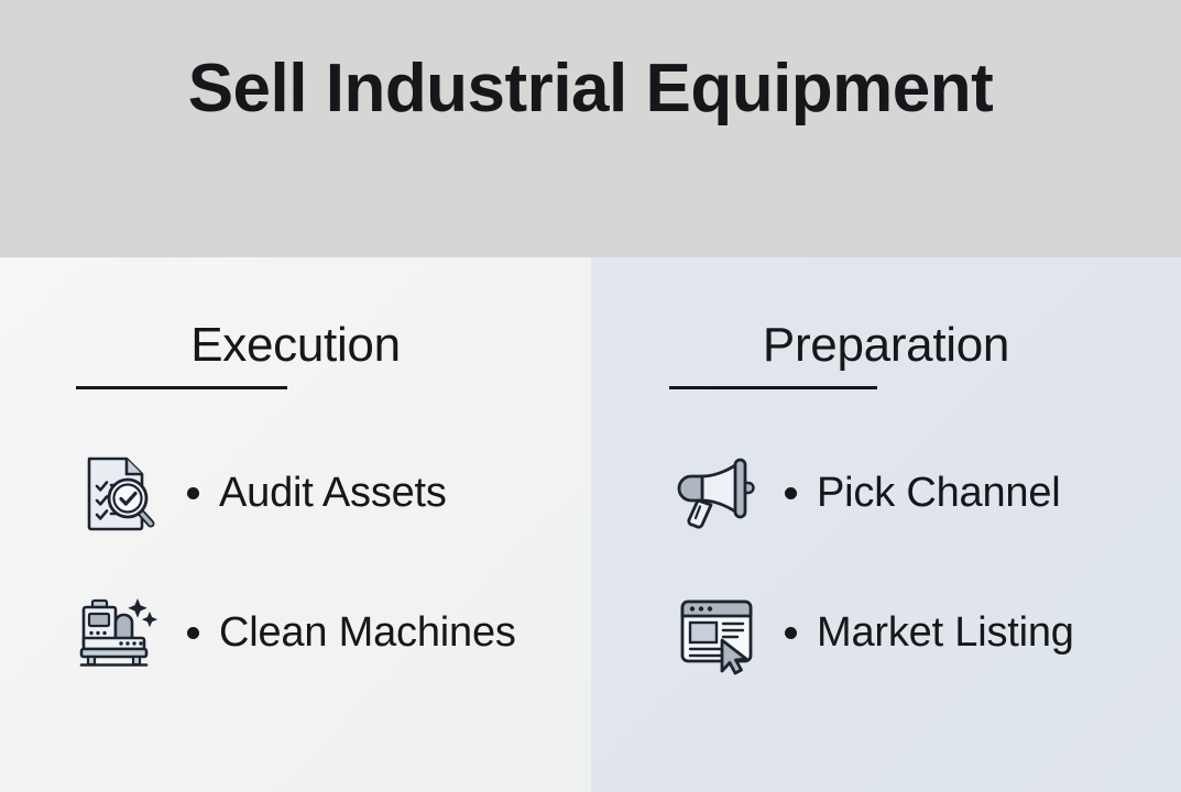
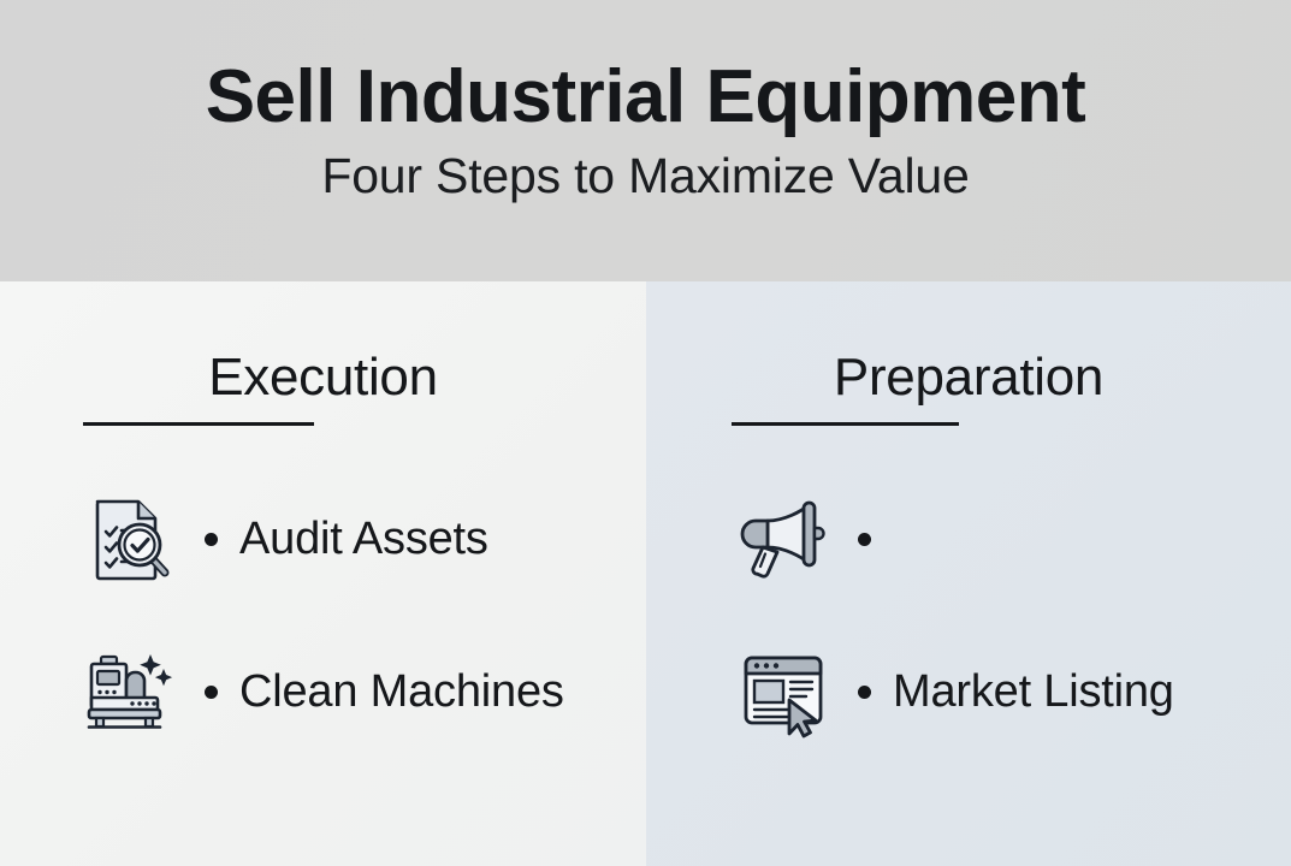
  Sell Industrial Equipment
+ Four Steps to Maximize Value
  Execution
  Audit Assets
  Clean Machines
  Preparation
- Pick Channel
  Market Listing
